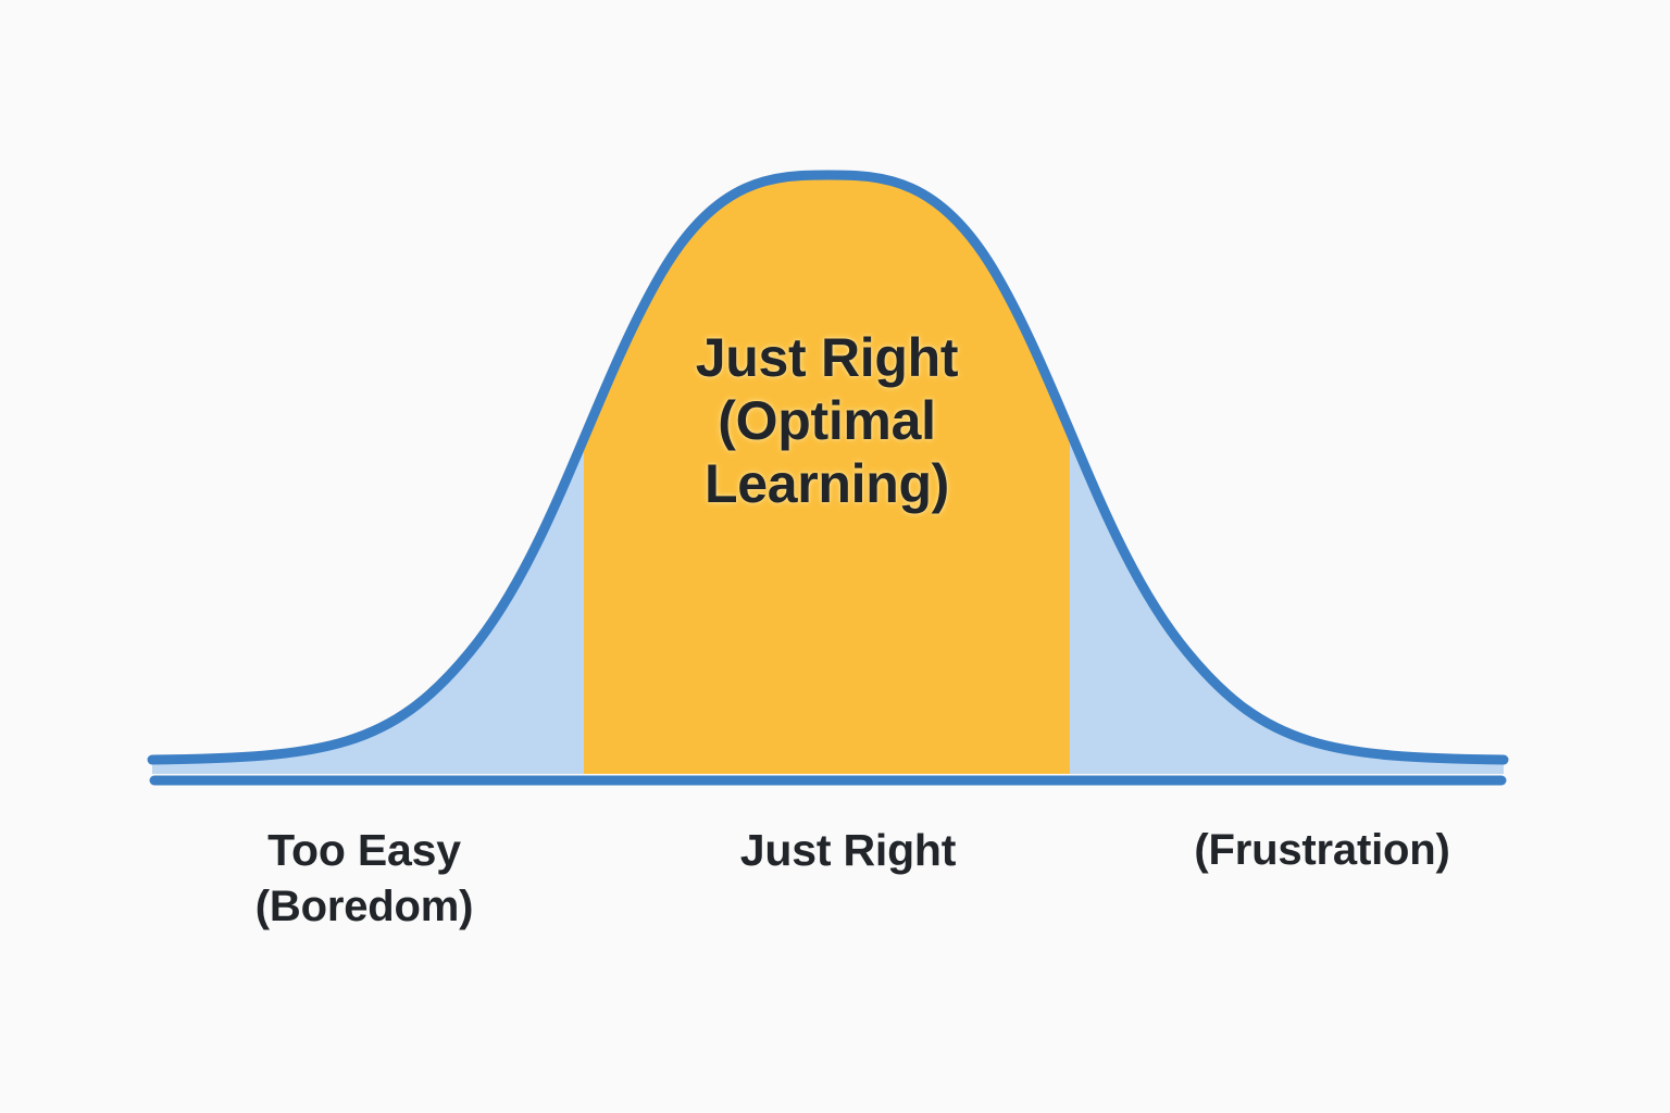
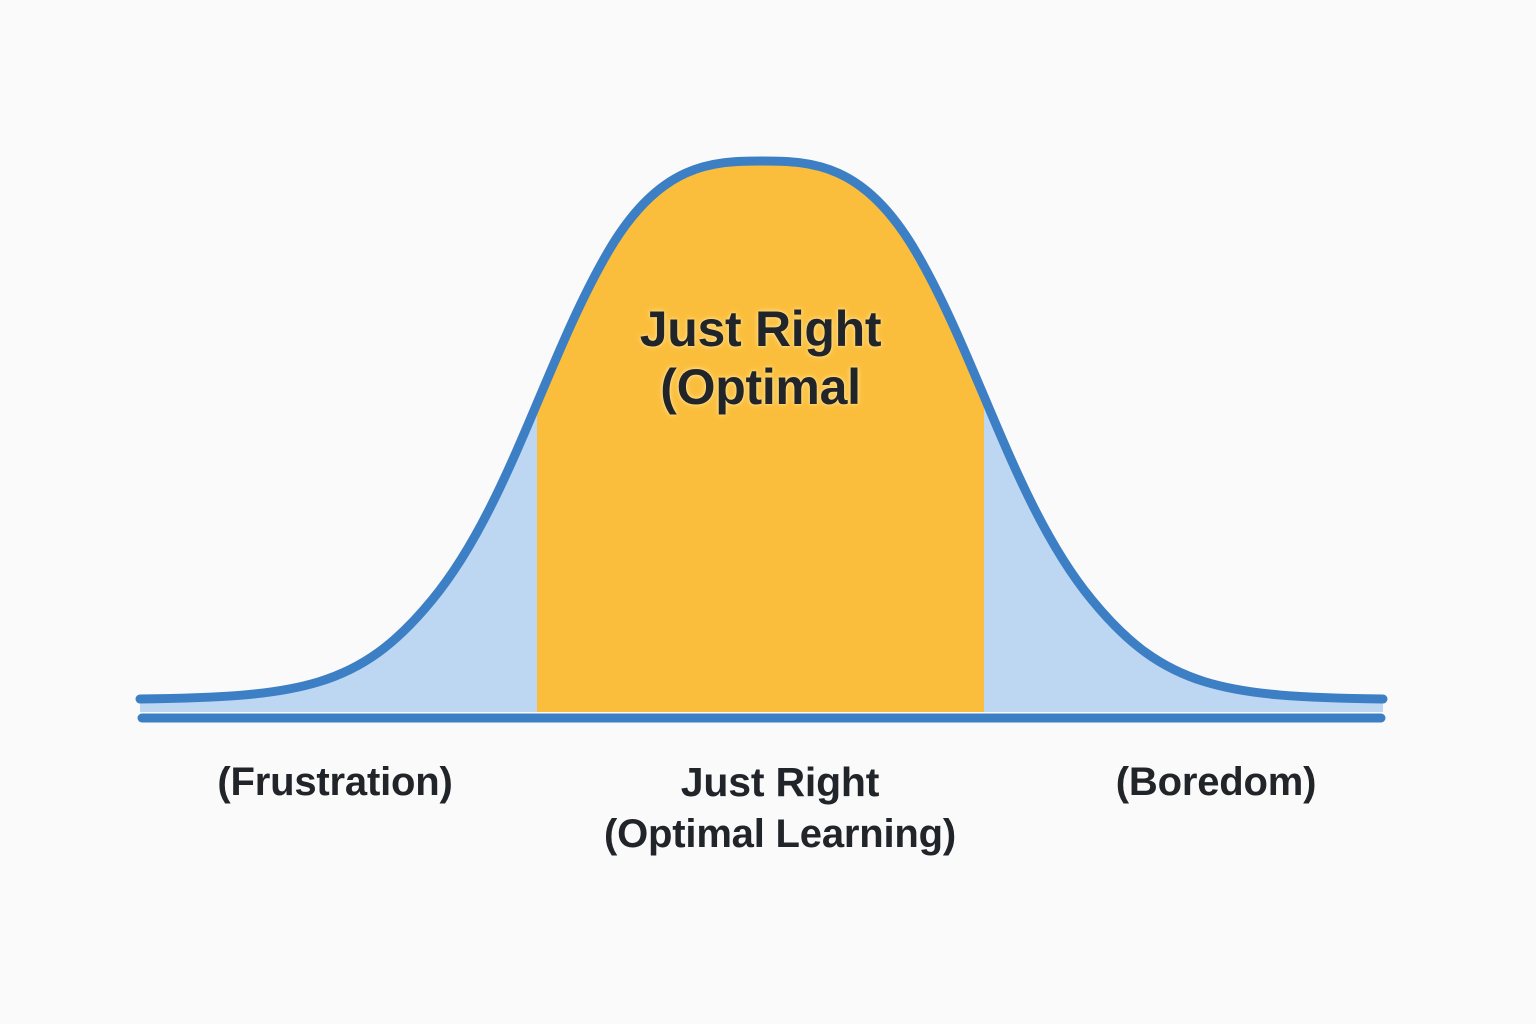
  Just Right
  (Optimal
- Learning)
- Too Easy
- (Boredom)
+ (Frustration)
  Just Right
+ (Optimal Learning)
- (Frustration)
+ (Boredom)
